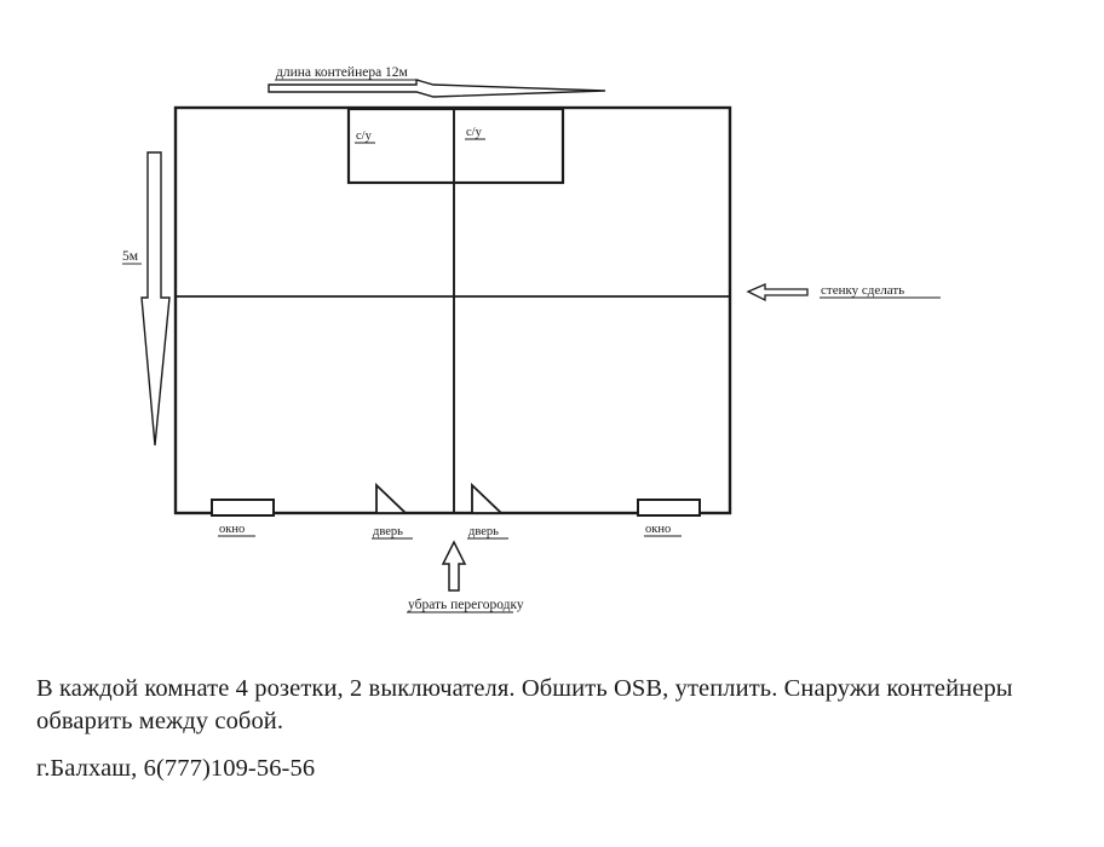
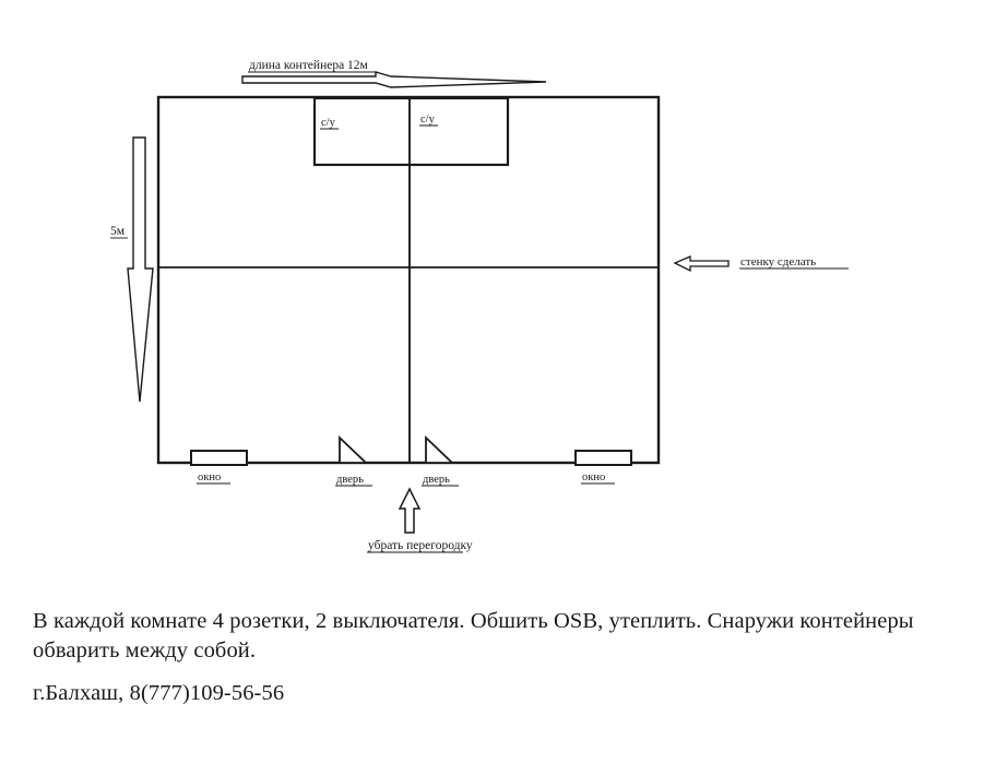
  длина контейнера 12м
  5м
  с/у
  с/у
  стенку сделать
  окно
  окно
  дверь
  дверь
  убрать перегородку
  В каждой комнате 4 розетки, 2 выключателя. Обшить OSB, утеплить. Снаружи контейнеры обварить между собой.
- г.Балхаш, 6(777)109-56-56
+ г.Балхаш, 8(777)109-56-56
